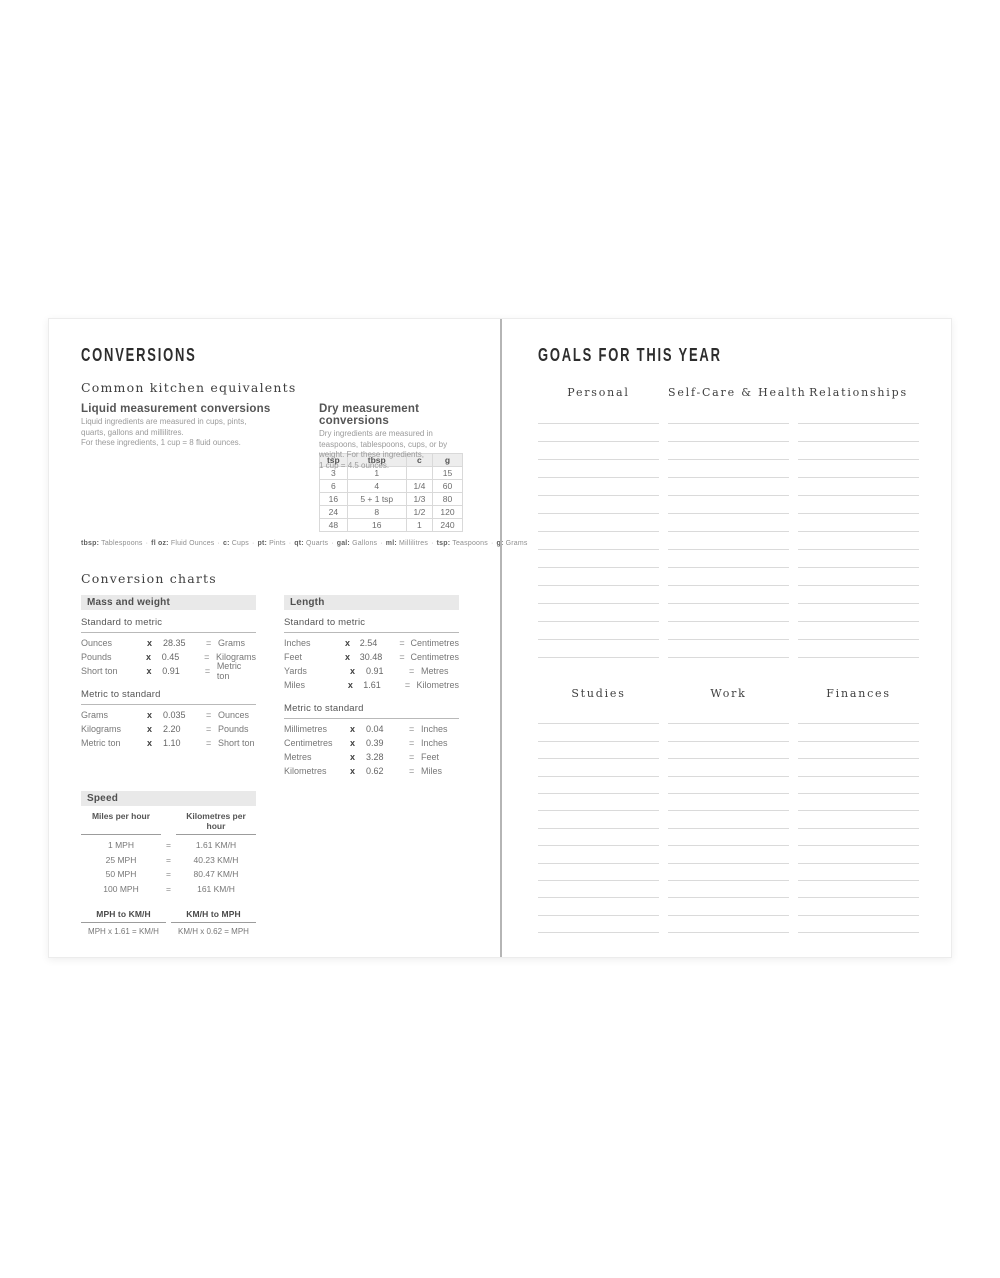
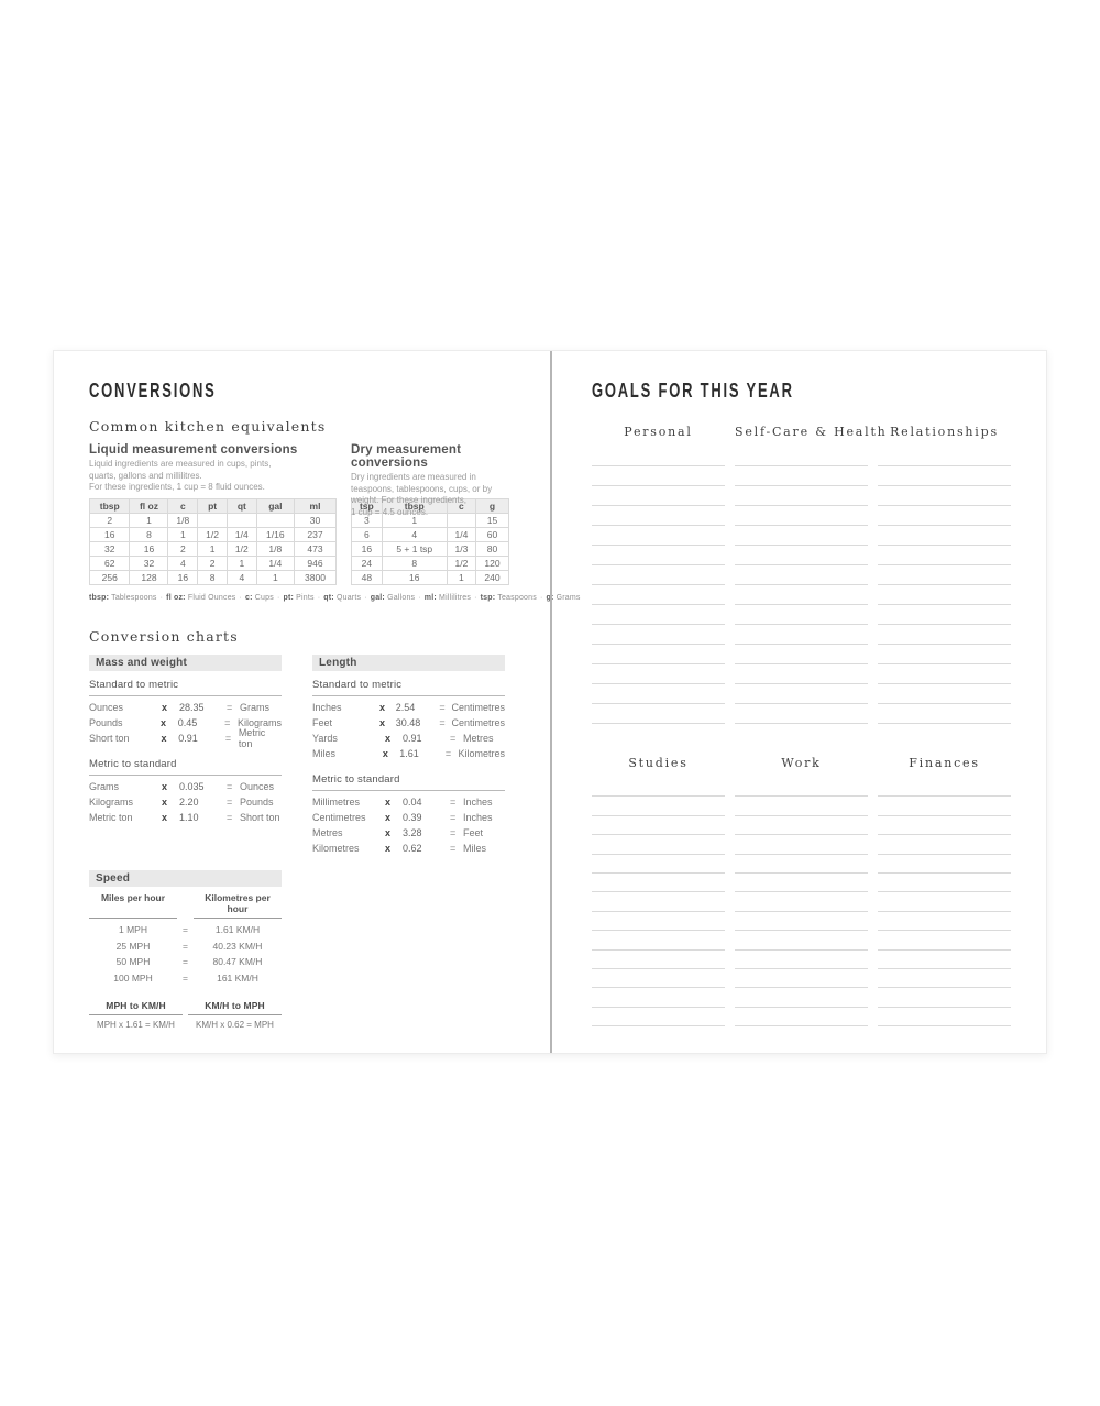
  CONVERSIONS
  Common kitchen equivalents
  Liquid measurement conversions
  Liquid ingredients are measured in cups, pints,
  quarts, gallons and millilitres.
  For these ingredients, 1 cup = 8 fluid ounces.
+ tbsp	fl oz	c	pt	qt	gal	ml
+ 2	1	1/8				30
+ 16	8	1	1/2	1/4	1/16	237
+ 32	16	2	1	1/2	1/8	473
+ 62	32	4	2	1	1/4	946
+ 256	128	16	8	4	1	3800
  Dry measurement conversions
  Dry ingredients are measured in
  teaspoons, tablespoons, cups, or by
  1 cup = 4.5 ounces.
  tsp	tbsp	c	g
  3	1		15
  6	4	1/4	60
  16	5 + 1 tsp	1/3	80
  24	8	1/2	120
  48	16	1	240
  Conversion charts
  Mass and weight
  Standard to metric
  Ounces
  x
  28.35
  =
  Grams
  Pounds
  x
  0.45
  =
  Kilograms
  Short ton
  x
  0.91
  =
  Metric ton
  Metric to standard
  Grams
  x
  0.035
  =
  Ounces
  Kilograms
  x
  2.20
  =
  Pounds
  Metric ton
  x
  1.10
  =
  Short ton
  Length
  Standard to metric
  Inches
  x
  2.54
  =
  Centimetres
  Feet
  x
  30.48
  =
  Centimetres
  Yards
  x
  0.91
  =
  Metres
  Miles
  x
  1.61
  =
  Kilometres
  Metric to standard
  Millimetres
  x
  0.04
  =
  Inches
  Centimetres
  x
  0.39
  =
  Inches
  Metres
  x
  3.28
  =
  Feet
  Kilometres
  x
  0.62
  =
  Miles
  Speed
  Miles per hour
  Kilometres per hour
  1 MPH
  =
  1.61 KM/H
  25 MPH
  =
  40.23 KM/H
  50 MPH
  =
  80.47 KM/H
  100 MPH
  =
  161 KM/H
  MPH to KM/H
  MPH x 1.61 = KM/H
  KM/H to MPH
  KM/H x 0.62 = MPH
  GOALS FOR THIS YEAR
  Personal
  Self-Care & Healt
  Relationships
  Studies
  Work
  Finances
